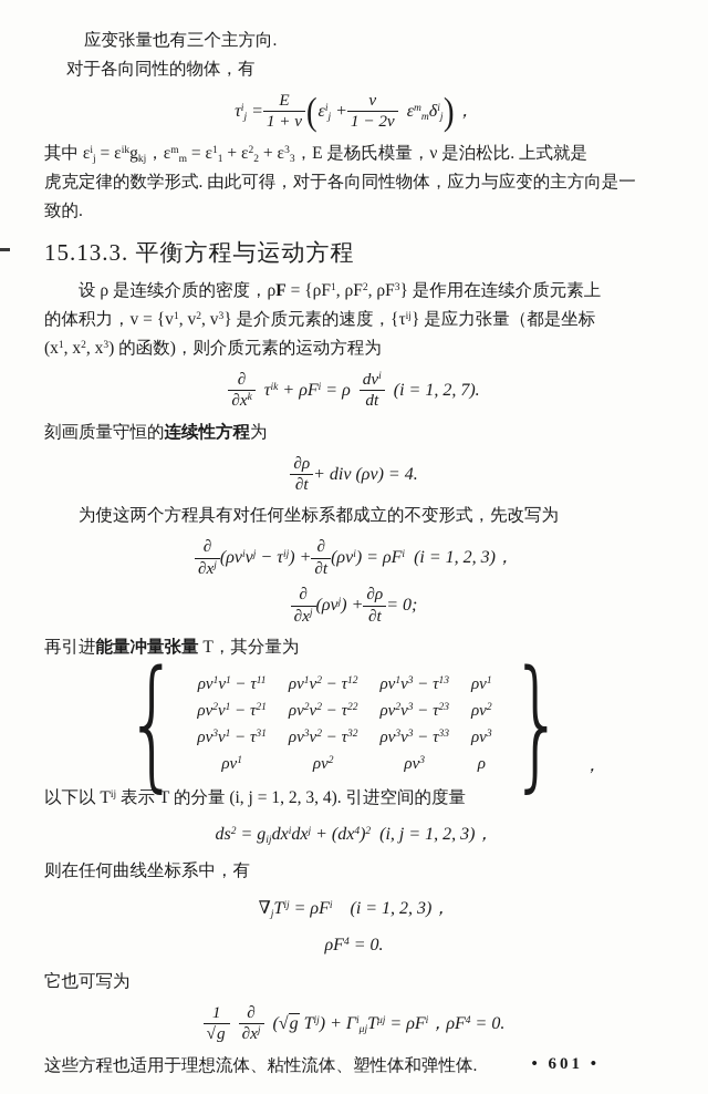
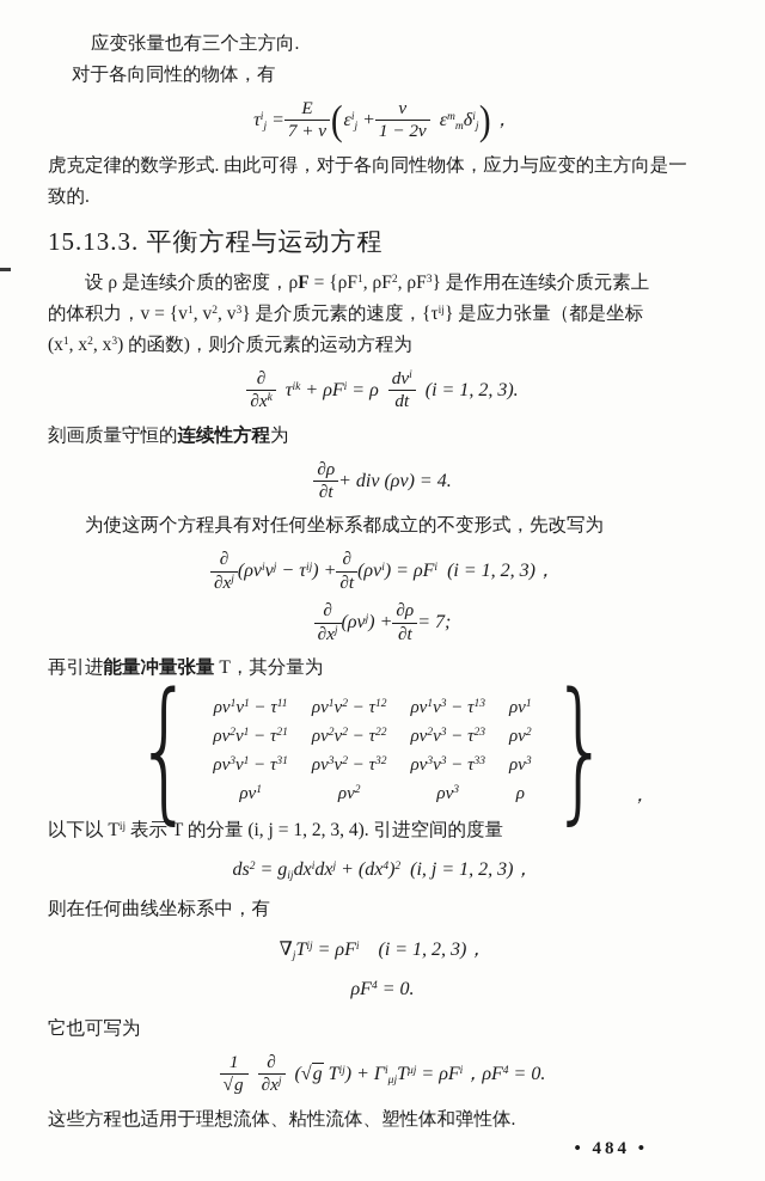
  应变张量也有三个主方向.
  对于各向同性的物体，有
  τij =
  E
- 1 + ν
+ 7 + ν
  (εij +
  ν
  1 − 2ν
  εmmδij)，
- 其中 εij = εikgkj，εmm = ε11 + ε22 + ε33，E 是杨氏模量，ν 是泊松比. 上式就是
  虎克定律的数学形式. 由此可得，对于各向同性物体，应力与应变的主方向是一
  致的.
  15.13.3. 平衡方程与运动方程
  设 ρ 是连续介质的密度，ρF = {ρF1, ρF2, ρF3} 是作用在连续介质元素上
  的体积力，v = {v1, v2, v3} 是介质元素的速度，{τij} 是应力张量（都是坐标
  (x1, x2, x3) 的函数)，则介质元素的运动方程为
  ∂
  ∂xk
  τik + ρFi = ρ
  dvi
  dt
- (i = 1, 2, 7).
+ (i = 1, 2, 3).
  刻画质量守恒的连续性方程为
  ∂ρ
  ∂t
  + div (ρv) = 4.
  为使这两个方程具有对任何坐标系都成立的不变形式，先改写为
  ∂
  ∂xj
  (ρvivj − τij) +
  ∂
  ∂t
  (ρvi) = ρFi (i = 1, 2, 3)，
  ∂
  ∂xj
  (ρvj) +
  ∂ρ
  ∂t
- = 0;
+ = 7;
  再引进能量冲量张量 T，其分量为
  {
  ρv1v1 − τ11
  ρv1v2 − τ12
  ρv1v3 − τ13
  ρv1
  ρv2v1 − τ21
  ρv2v2 − τ22
  ρv2v3 − τ23
  ρv2
  ρv3v1 − τ31
  ρv3v2 − τ32
  ρv3v3 − τ33
  ρv3
  ρv1
  ρv2
  ρv3
  ρ
  }
  ，
  以下以 Tij 表示 T 的分量 (i, j = 1, 2, 3, 4). 引进空间的度量
  ds2 = gijdxidxj + (dx4)2 (i, j = 1, 2, 3)，
  则在任何曲线坐标系中，有
  ∇jTij = ρFi (i = 1, 2, 3)，
  ρF4 = 0.
  它也可写为
  1
  √g
  ∂
  ∂xj
  (√g Tij) + ΓiμjTμj = ρFi，ρF4 = 0.
  这些方程也适用于理想流体、粘性流体、塑性体和弹性体.
- • 601 •
+ • 484 •
